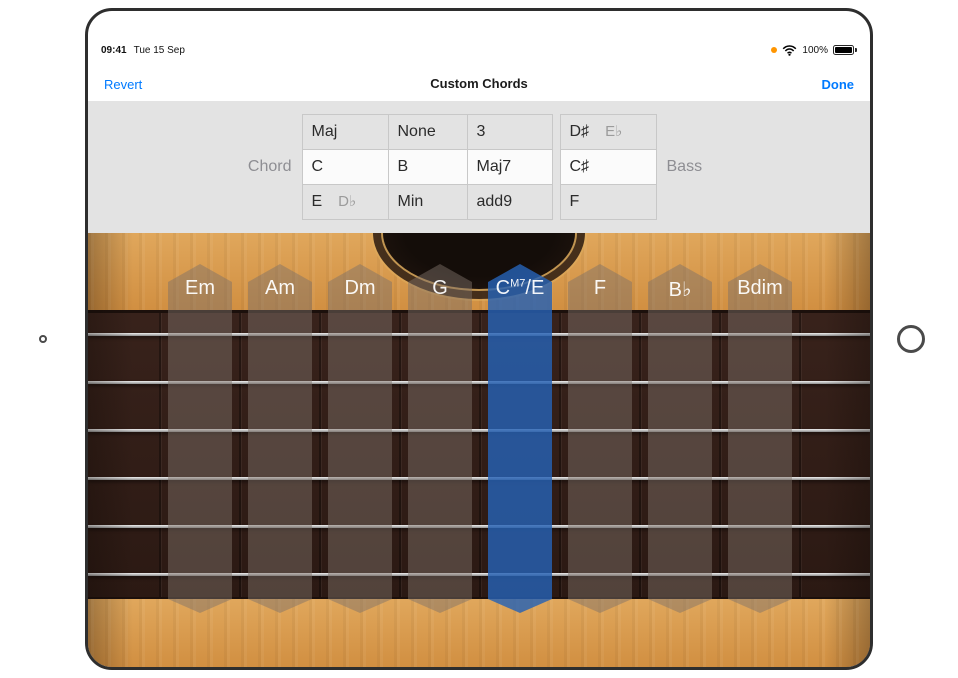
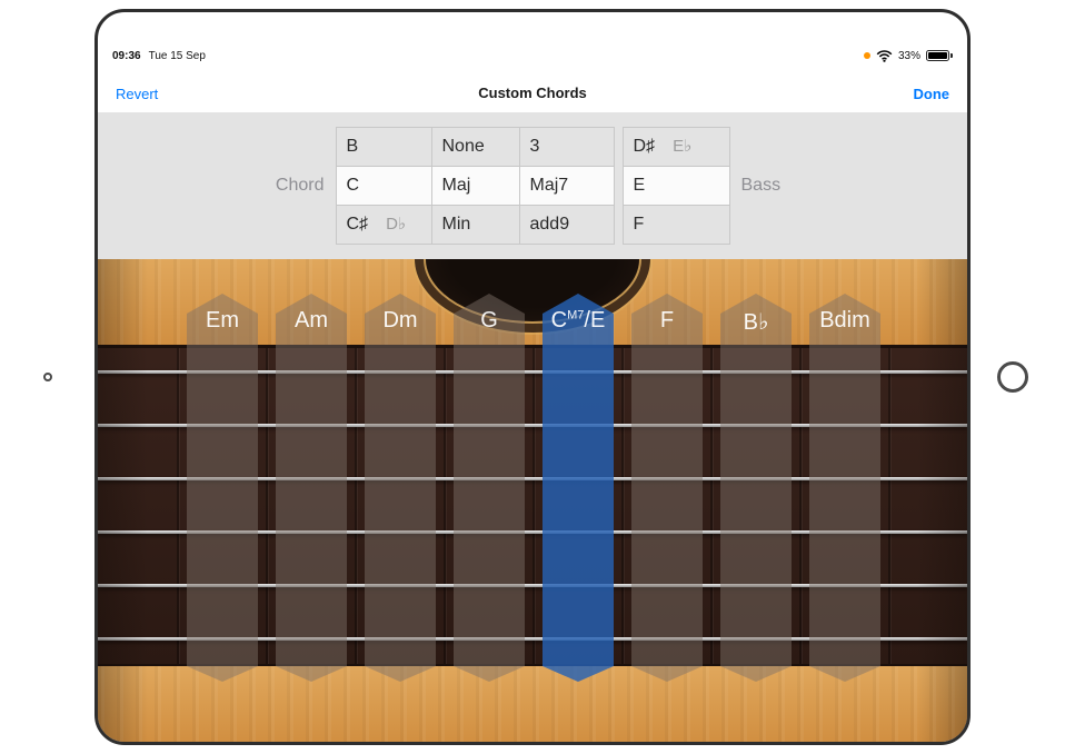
- 09:41
+ 09:36
  Tue 15 Sep
- 100%
+ 33%
  Custom Chords
  Revert
  Done
  Chord
- Maj
+ B
  C
- E D♭
+ C♯ D♭
  None
- B
+ Maj
  Min
  3
  Maj7
  add9
  D♯ E♭
- C♯
+ E
  F
  Bass
